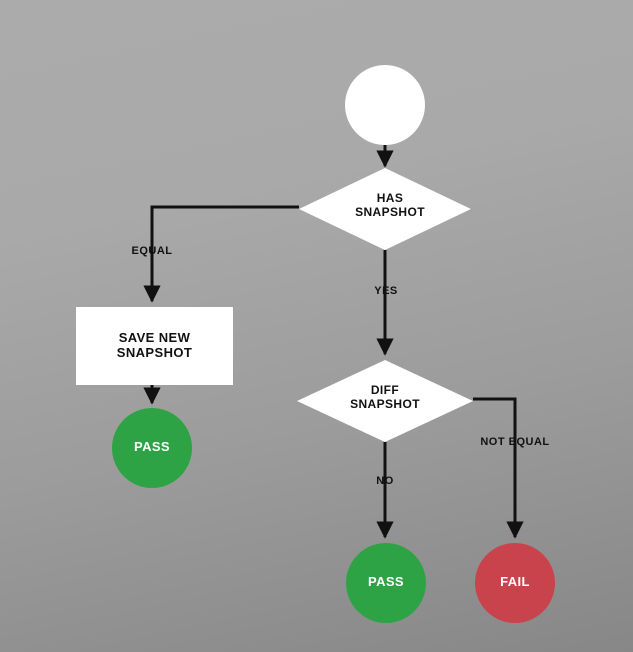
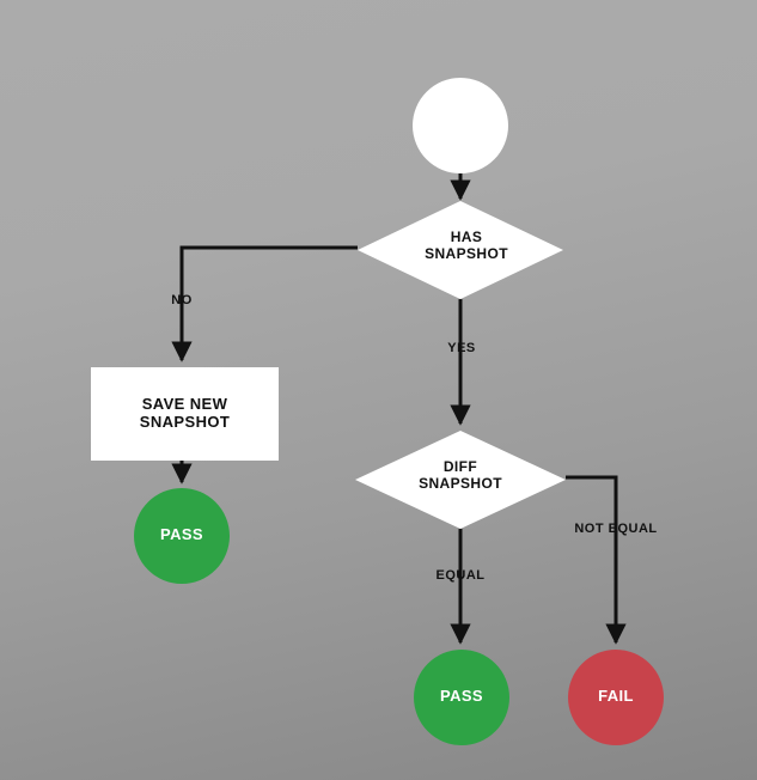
  HAS
  SNAPSHOT
  SAVE NEW
  SNAPSHOT
  PASS
  DIFF
  SNAPSHOT
  PASS
  FAIL
- EQUAL
+ NO
  YES
- NO
+ EQUAL
  NOT EQUAL
